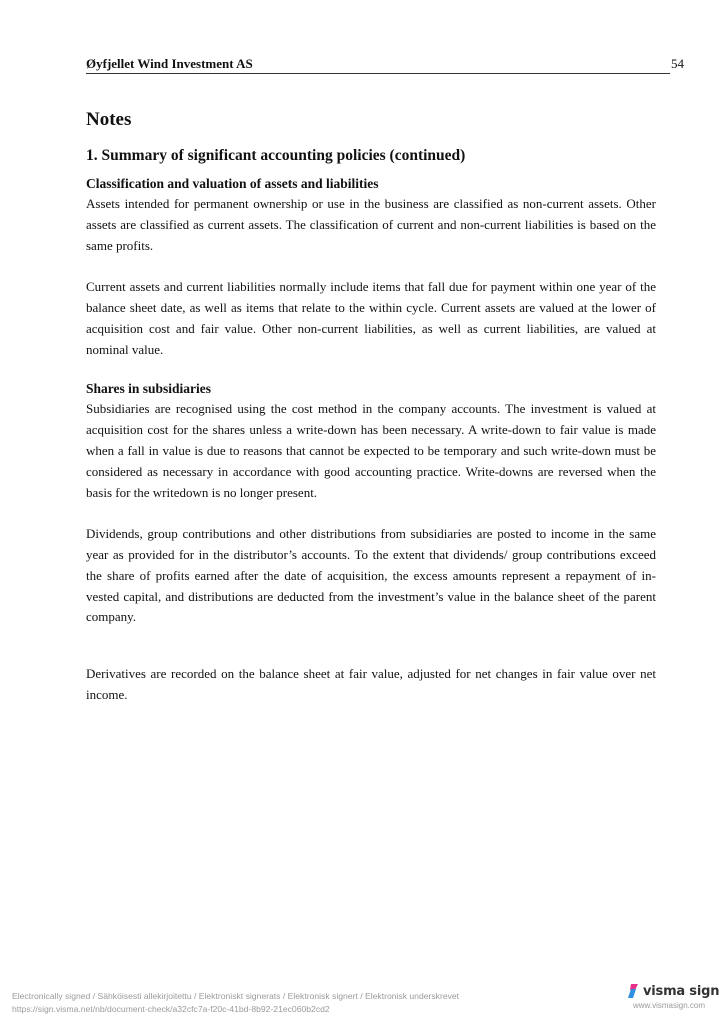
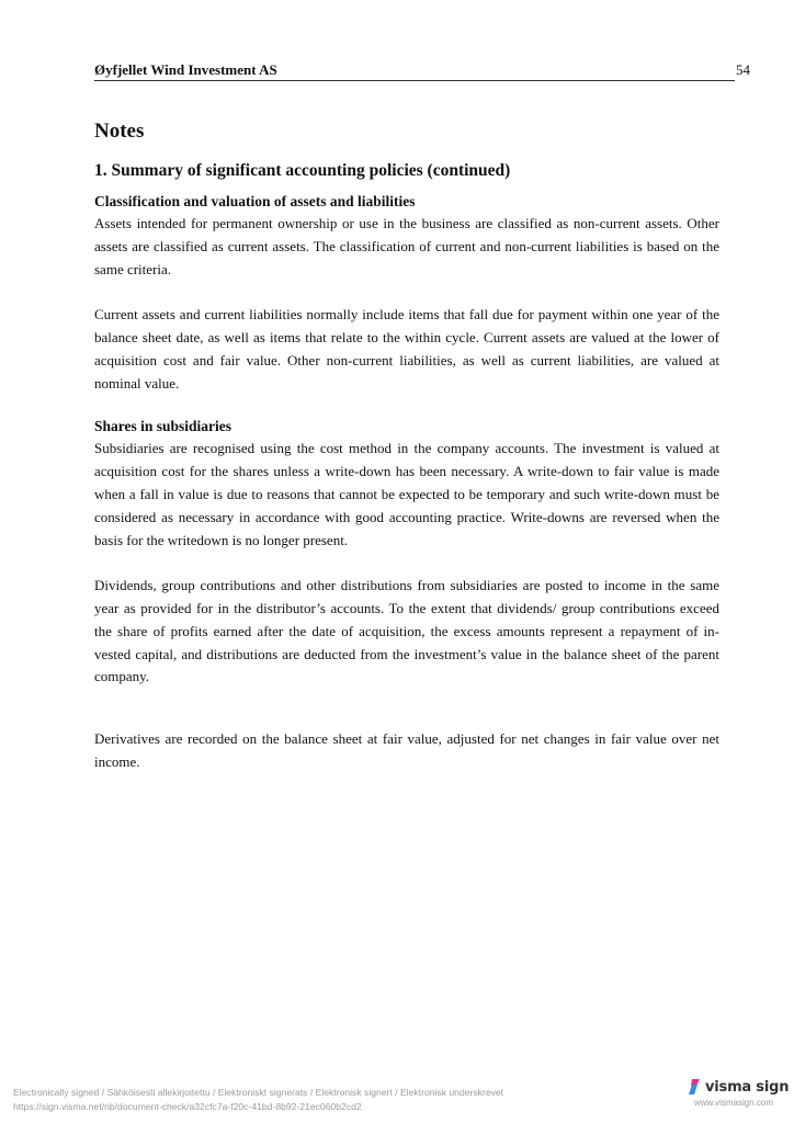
  Øyfjellet Wind Investment AS
  54
  Notes
  1. Summary of significant accounting policies (continued)
  Classification and valuation of assets and liabilities
- Assets intended for permanent ownership or use in the business are classified as non-current assets. Other assets are classified as current assets. The classification of current and non-current liabilities is based on the same profits.
+ Assets intended for permanent ownership or use in the business are classified as non-current assets. Other assets are classified as current assets. The classification of current and non-current liabilities is based on the same criteria.
  Current assets and current liabilities normally include items that fall due for payment within one year of the balance sheet date, as well as items that relate to the within cycle. Current assets are valued at the lower of acquisition cost and fair value. Other non-current liabilities, as well as current liabilities, are valued at nominal value.
  Shares in subsidiaries
  Subsidiaries are recognised using the cost method in the company accounts. The investment is valued at acquisition cost for the shares unless a write-down has been necessary. A write-down to fair value is made when a fall in value is due to reasons that cannot be expected to be temporary and such write-down must be considered as necessary in accordance with good accounting practice. Write-downs are reversed when the basis for the writedown is no longer present.
  Dividends, group contributions and other distributions from subsidiaries are posted to income in the same year as provided for in the distributor’s accounts. To the extent that dividends/ group contributions exceed the share of profits earned after the date of acquisition, the excess amounts represent a repayment of in-vested capital, and distributions are deducted from the investment’s value in the balance sheet of the parent company.
  Derivatives are recorded on the balance sheet at fair value, adjusted for net changes in fair value over net income.
  Electronically signed / Sähköisesti allekirjoitettu / Elektroniskt signerats / Elektronisk signert / Elektronisk underskrevet
  https://sign.visma.net/nb/document-check/a32cfc7a-f20c-41bd-8b92-21ec060b2cd2
  visma sign
  www.vismasign.com
